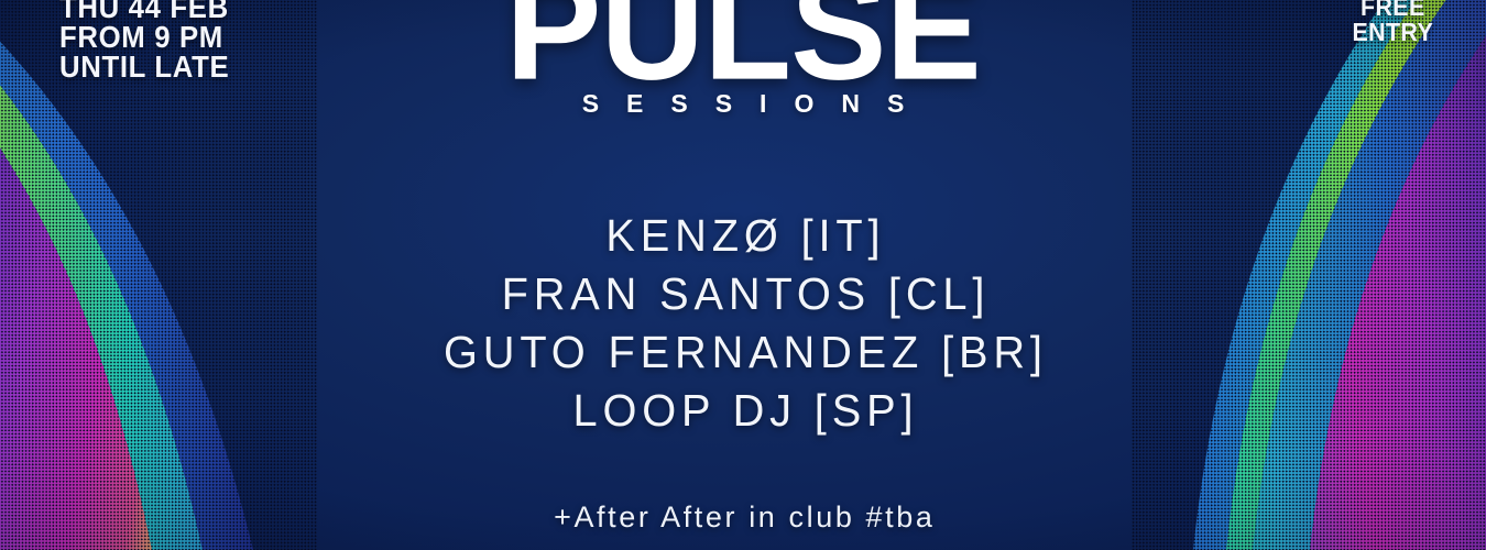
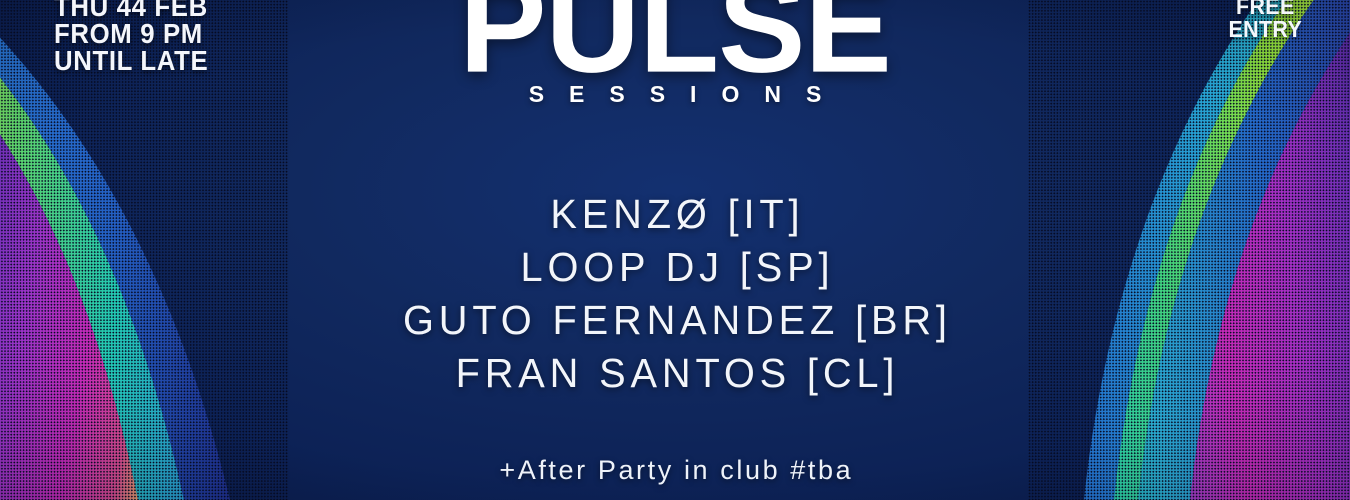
  THU 44 FEB
  FROM 9 PM
  UNTIL LATE
  FREE
  ENTRY
  PULSE
  SESSIONS
  KENZØ [IT]
- FRAN SANTOS [CL]
+ LOOP DJ [SP]
  GUTO FERNANDEZ [BR]
- LOOP DJ [SP]
+ FRAN SANTOS [CL]
- +After After in club #tba
+ +After Party in club #tba
